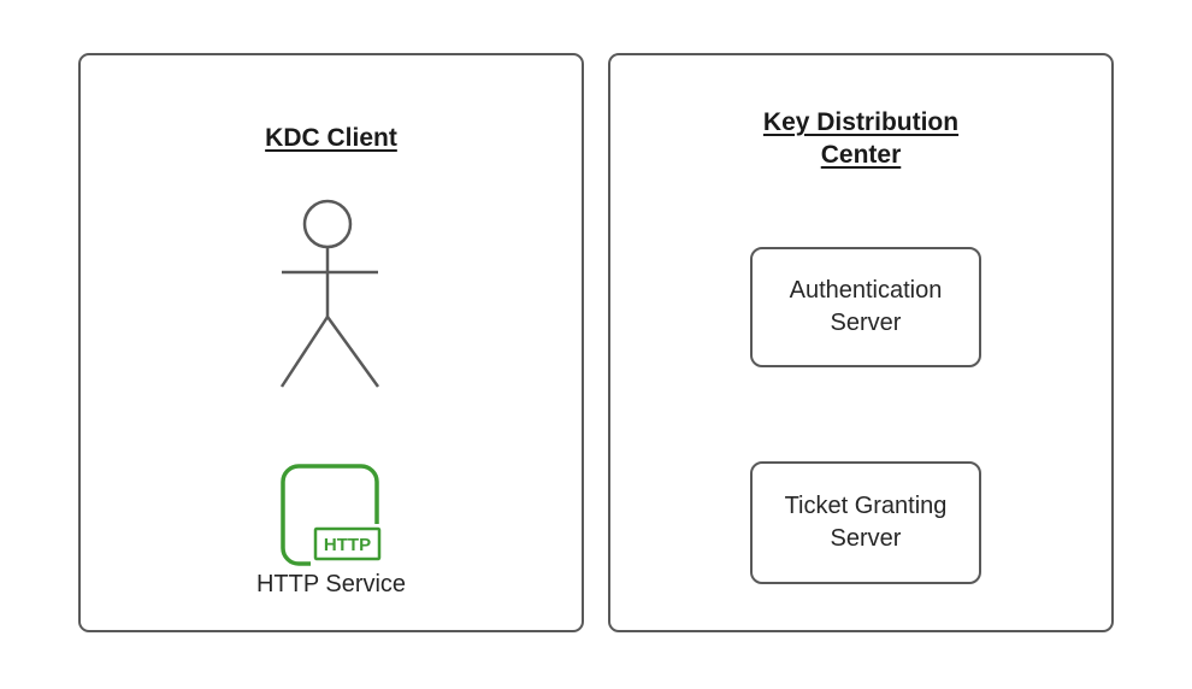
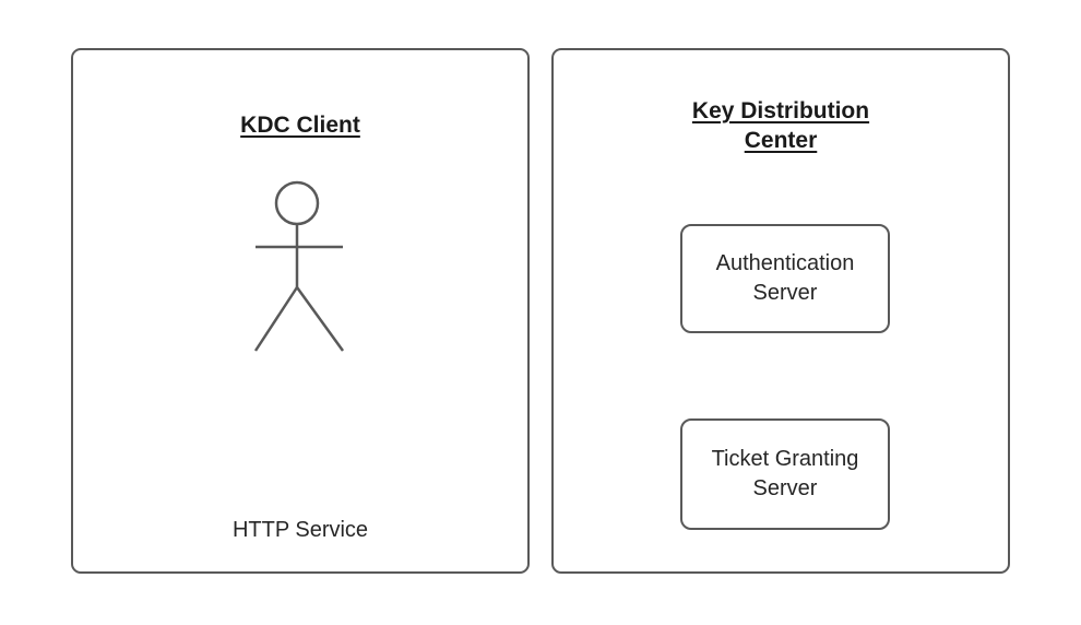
  KDC Client
- HTTP
  HTTP Service
  Key Distribution
  Center
  Authentication
  Server
  Ticket Granting
  Server
